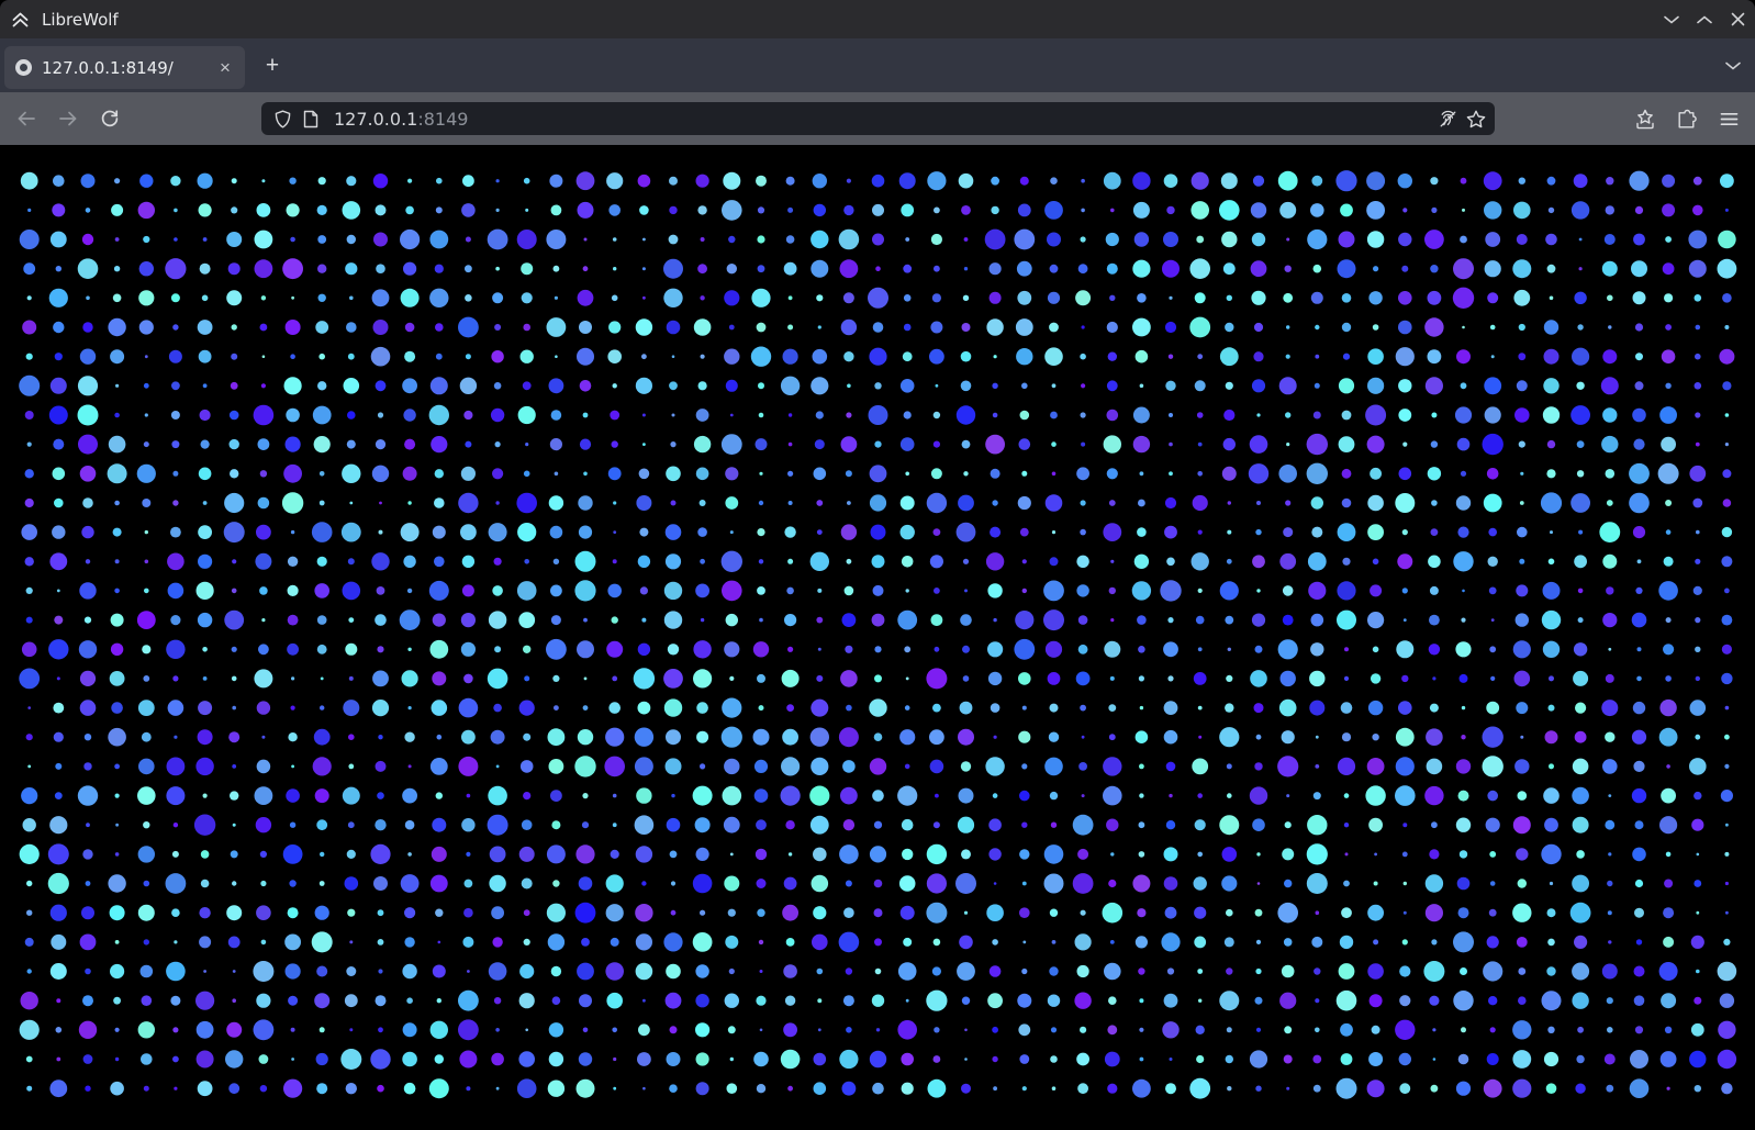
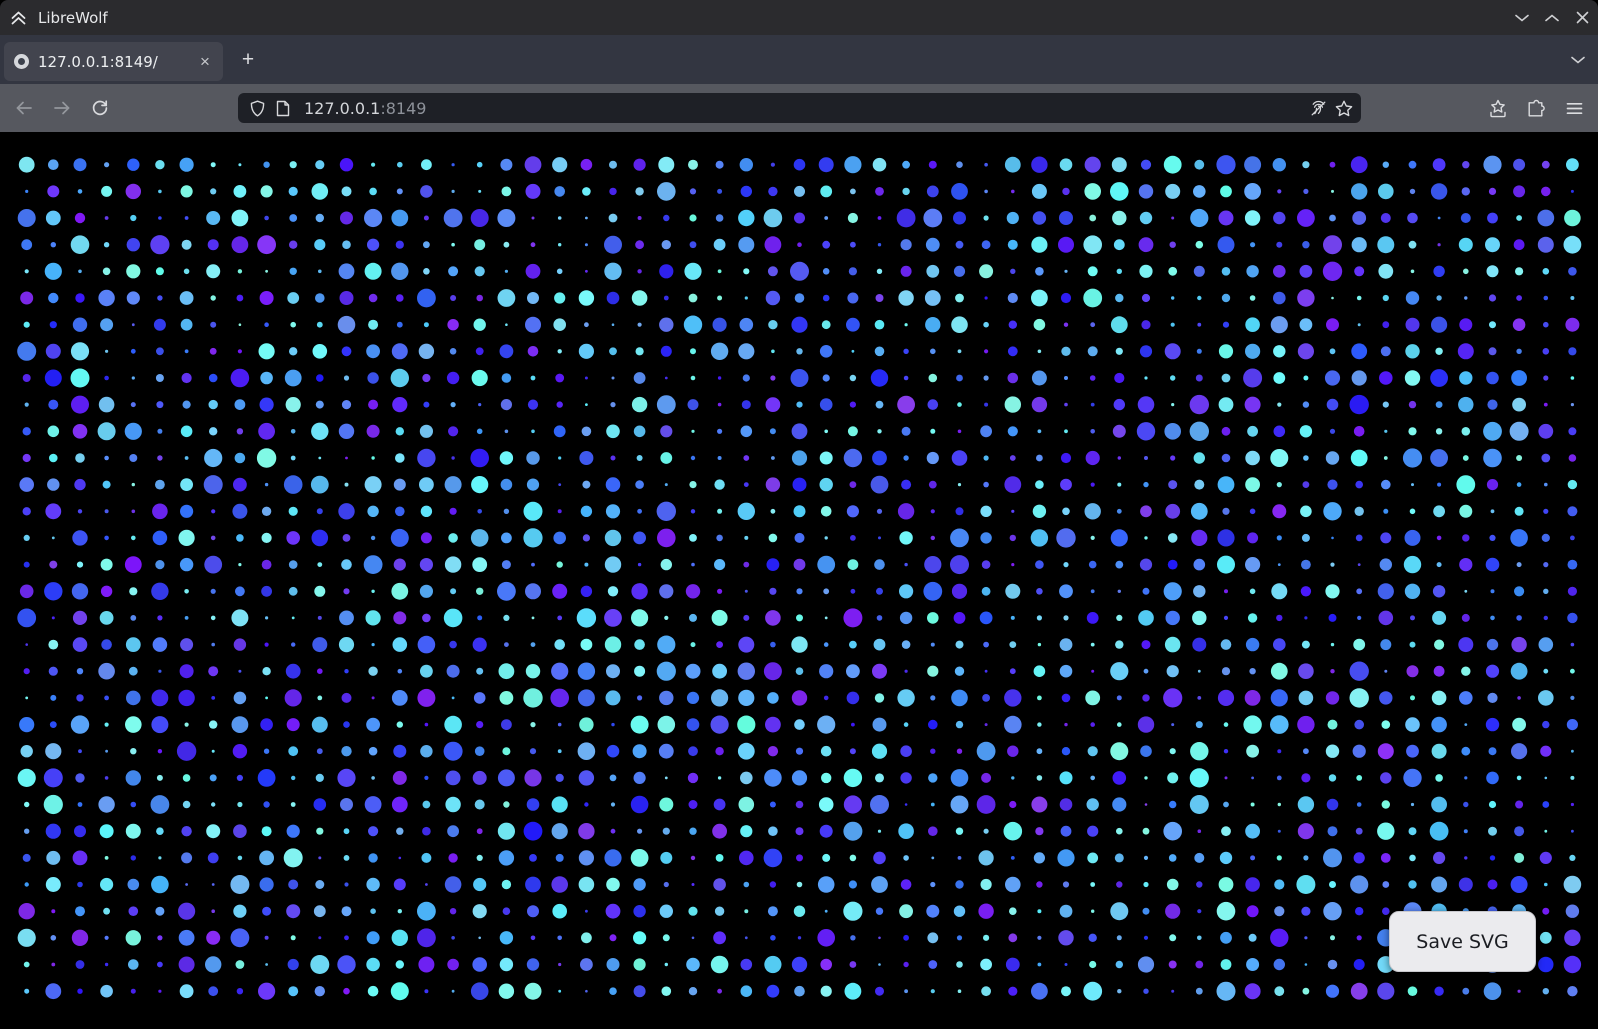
  LibreWolf
  127.0.0.1:8149/
  ×
  +
  127.0.0.1:8149
+ Save SVG
